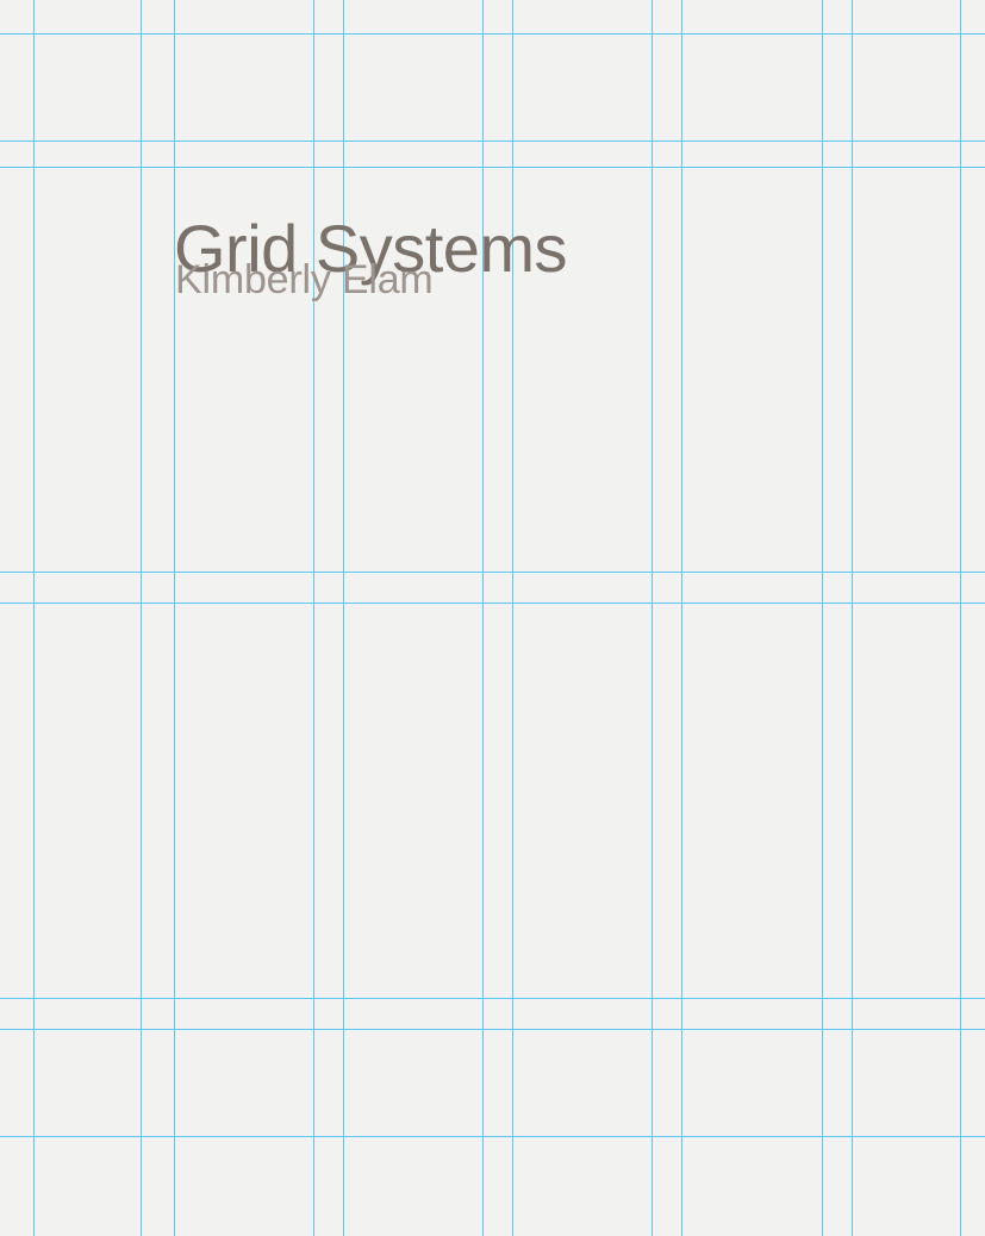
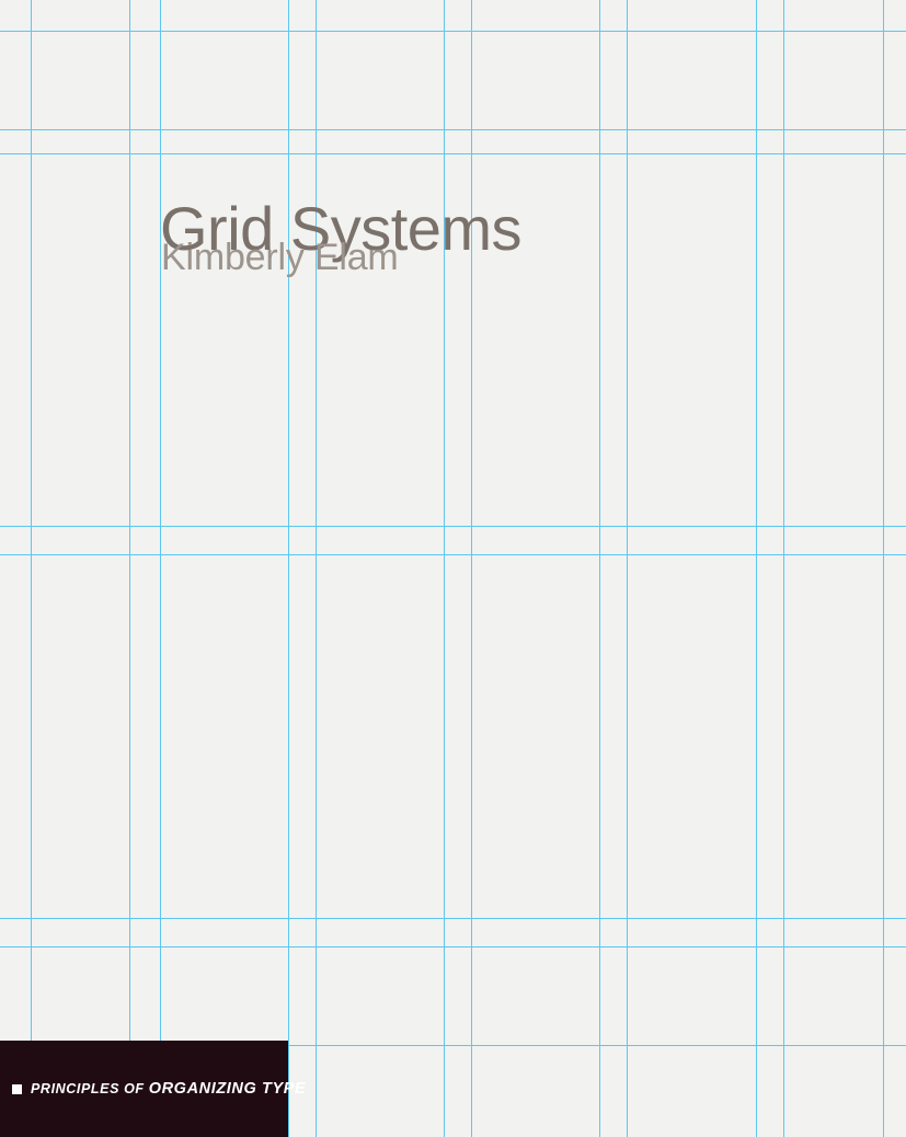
  Grid Systems
  Kimberly Elam
+ PRINCIPLES OF ORGANIZING TYPE
